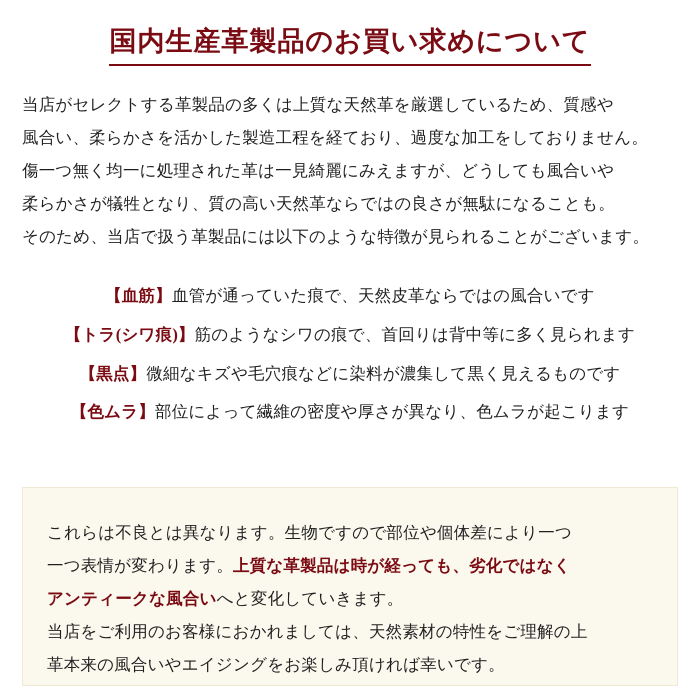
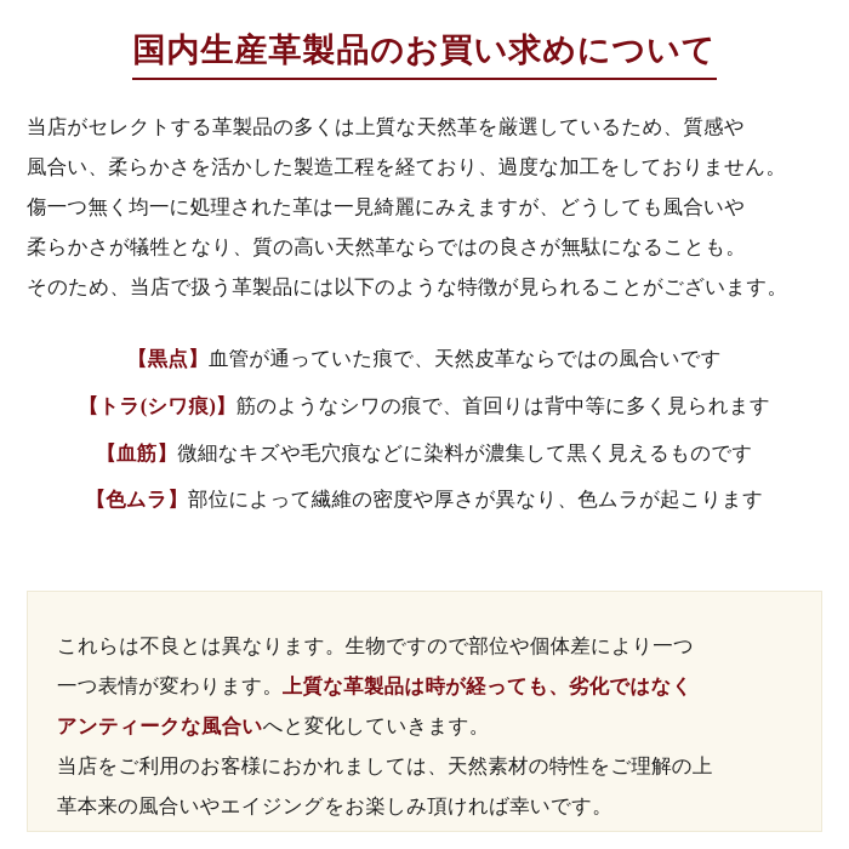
  国内生産革製品のお買い求めについて
  当店がセレクトする革製品の多くは上質な天然革を厳選しているため、質感や
  風合い、柔らかさを活かした製造工程を経ており、過度な加工をしておりません。
  傷一つ無く均一に処理された革は一見綺麗にみえますが、どうしても風合いや
  柔らかさが犠牲となり、質の高い天然革ならではの良さが無駄になることも。
  そのため、当店で扱う革製品には以下のような特徴が見られることがございます。
- 【血筋】血管が通っていた痕で、天然皮革ならではの風合いです
+ 【黒点】血管が通っていた痕で、天然皮革ならではの風合いです
  【トラ(シワ痕)】筋のようなシワの痕で、首回りは背中等に多く見られます
- 【黒点】微細なキズや毛穴痕などに染料が濃集して黒く見えるものです
+ 【血筋】微細なキズや毛穴痕などに染料が濃集して黒く見えるものです
  【色ムラ】部位によって繊維の密度や厚さが異なり、色ムラが起こります
  これらは不良とは異なります。生物ですので部位や個体差により一つ
  一つ表情が変わります。上質な革製品は時が経っても、劣化ではなく
  アンティークな風合いへと変化していきます。
  当店をご利用のお客様におかれましては、天然素材の特性をご理解の上
  革本来の風合いやエイジングをお楽しみ頂ければ幸いです。
